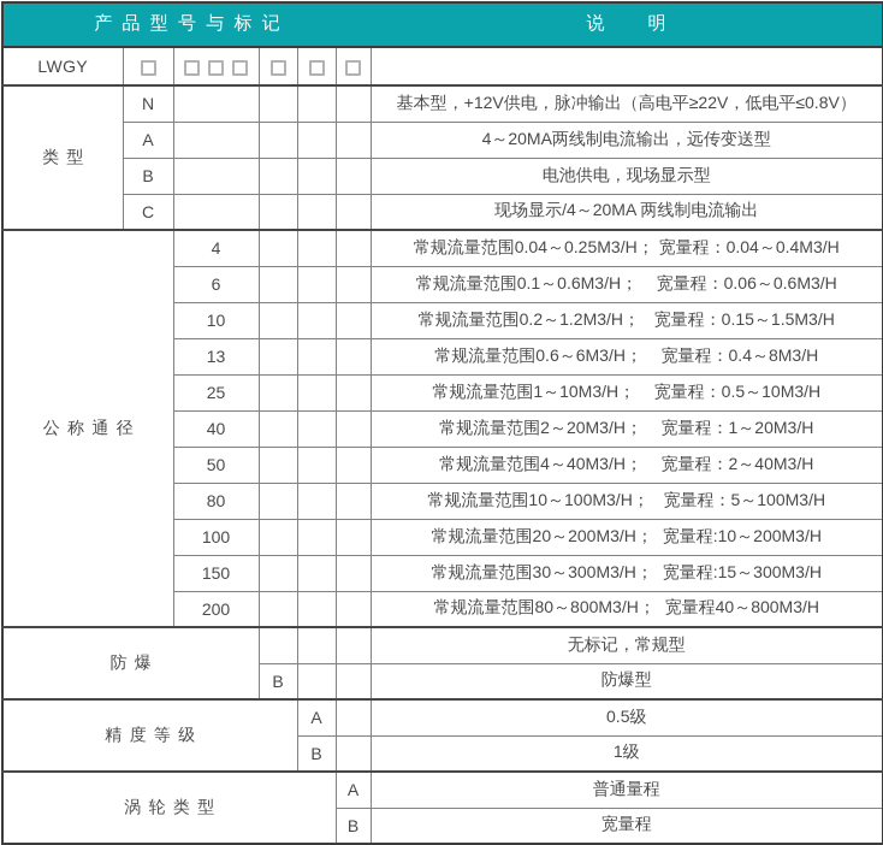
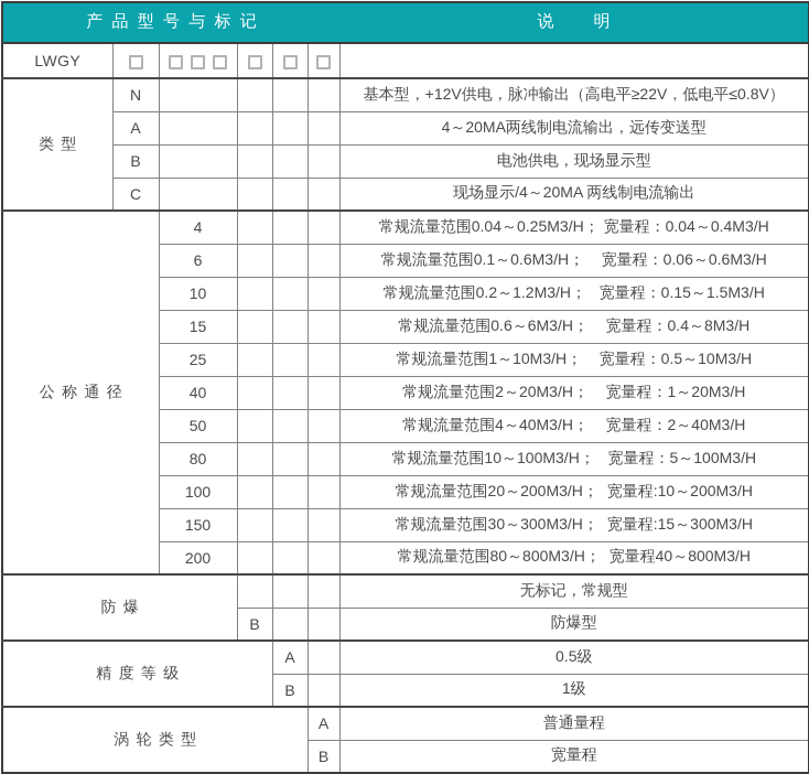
  产品型号与标记	说明
  LWGY
  类型	N					基本型，+12V供电，脉冲输出（高电平≥22V，低电平≤0.8V）
  A					4～20MA两线制电流输出，远传变送型
  B					电池供电，现场显示型
  C					现场显示/4～20MA 两线制电流输出
  公称通径	4				常规流量范围0.04～0.25M3/H； 宽量程：0.04～0.4M3/H
  6				常规流量范围0.1～0.6M3/H； 宽量程：0.06～0.6M3/H
  10				常规流量范围0.2～1.2M3/H； 宽量程：0.15～1.5M3/H
- 13				常规流量范围0.6～6M3/H； 宽量程：0.4～8M3/H
+ 15				常规流量范围0.6～6M3/H； 宽量程：0.4～8M3/H
  25				常规流量范围1～10M3/H； 宽量程：0.5～10M3/H
  40				常规流量范围2～20M3/H； 宽量程：1～20M3/H
  50				常规流量范围4～40M3/H； 宽量程：2～40M3/H
  80				常规流量范围10～100M3/H； 宽量程：5～100M3/H
  100				常规流量范围20～200M3/H； 宽量程:10～200M3/H
  150				常规流量范围30～300M3/H； 宽量程:15～300M3/H
  200				常规流量范围80～800M3/H； 宽量程40～800M3/H
  防爆				无标记，常规型
  B			防爆型
  精度等级	A		0.5级
  B		1级
  涡轮类型	A	普通量程
  B	宽量程
